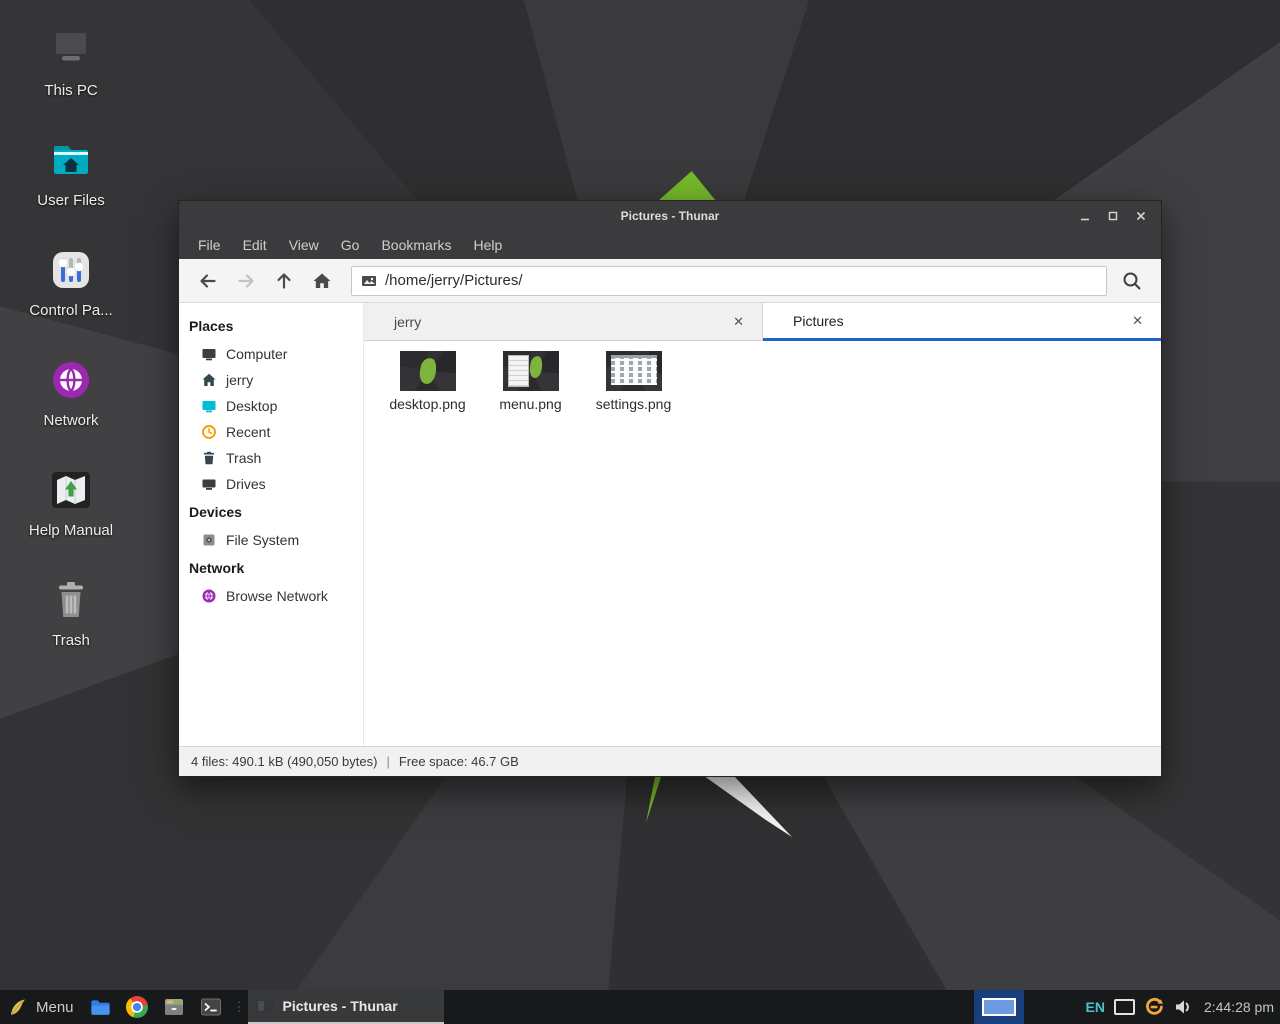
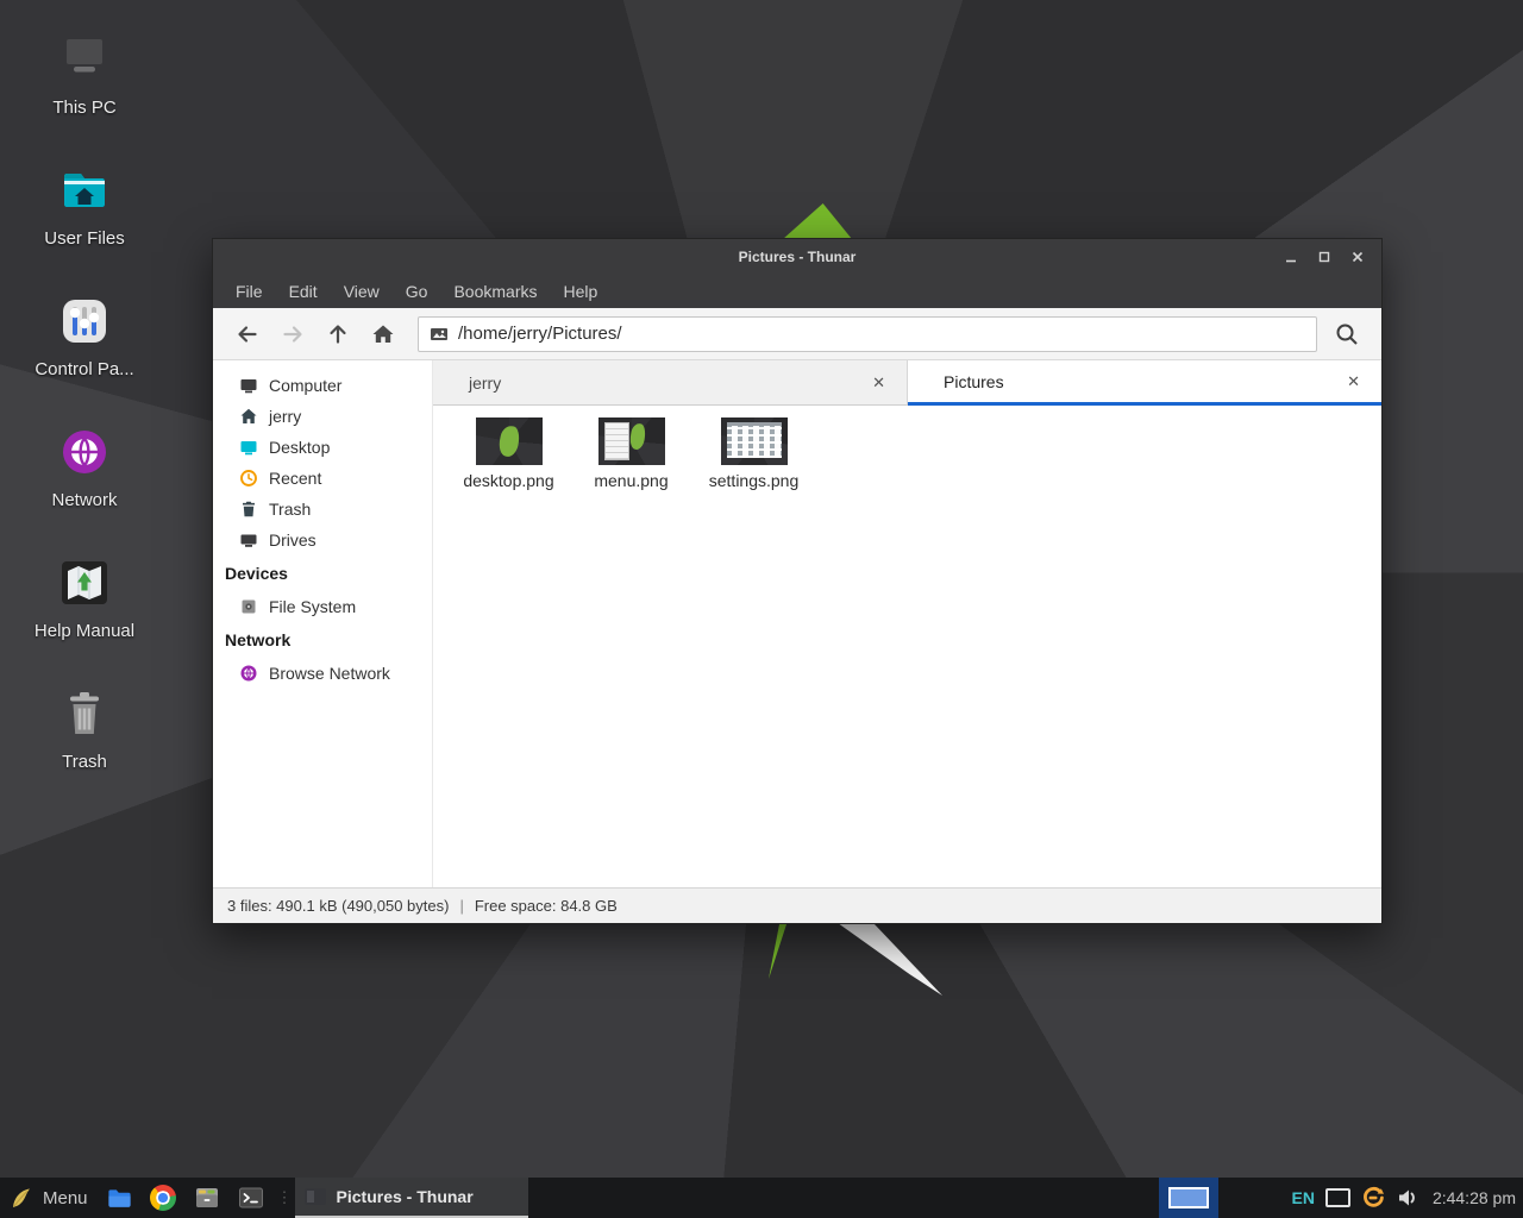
  This PC
  User Files
  Control Pa...
  Network
  Help Manual
  Trash
  Pictures - Thunar
  File
  Edit
  View
  Go
  Bookmarks
  Help
  /home/jerry/Pictures/
- Places
  Computer
  jerry
  Desktop
  Recent
  Trash
  Drives
  Devices
  File System
  Network
  Browse Network
  jerry
  ✕
  Pictures
  ✕
  desktop.png
  menu.png
  settings.png
- 4 files: 490.1 kB (490,050 bytes)
+ 3 files: 490.1 kB (490,050 bytes)
  |
- Free space: 46.7 GB
+ Free space: 84.8 GB
  Menu
  ⋮
  Pictures - Thunar
  EN
  2:44:28 pm
